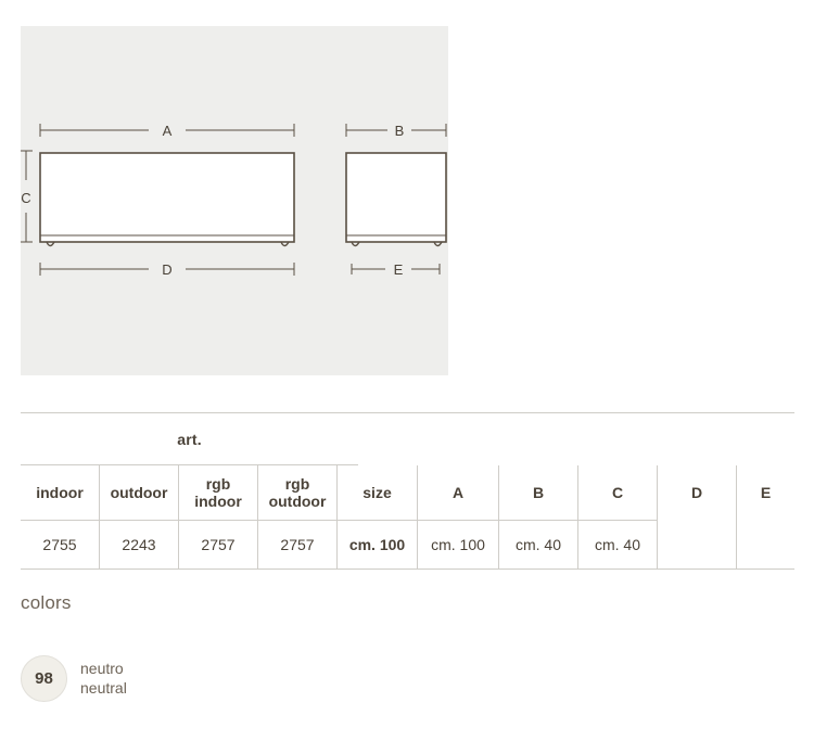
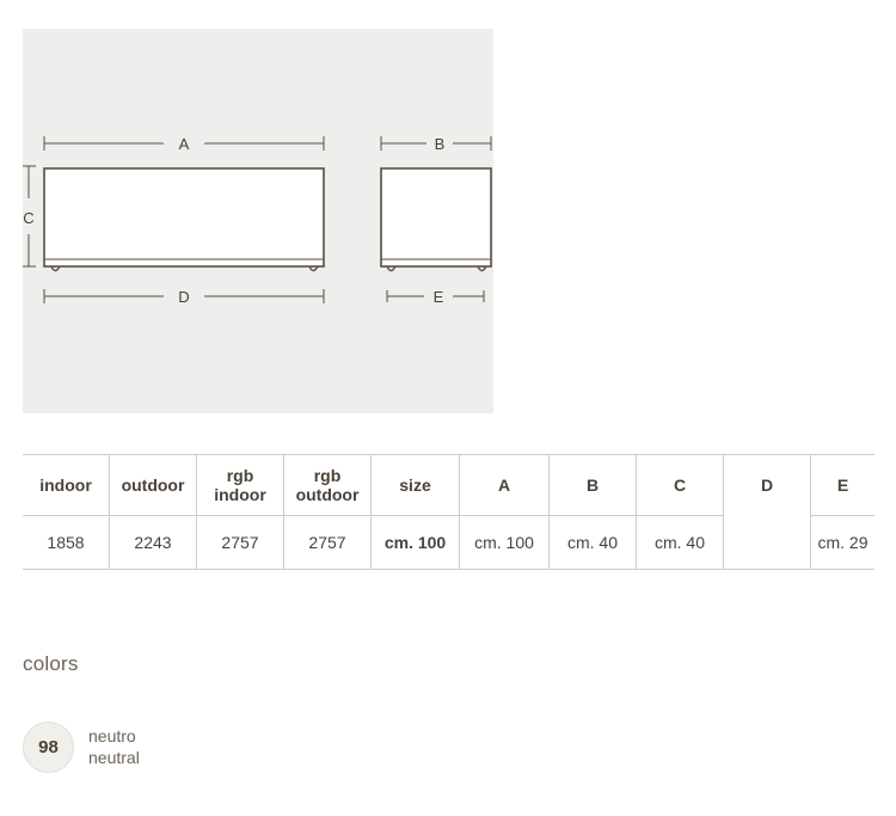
  A
  C
  D
  B
  E
- art.
  indoor
- 2755
+ 1858
  outdoor
  2243
  rgb
  indoor
  2757
  rgb
  outdoor
  2757
  size
  cm. 100
  A
  cm. 100
  B
  cm. 40
  C
  cm. 40
  D
  E
+ cm. 29
  colors
  98
  neutro
  neutral
